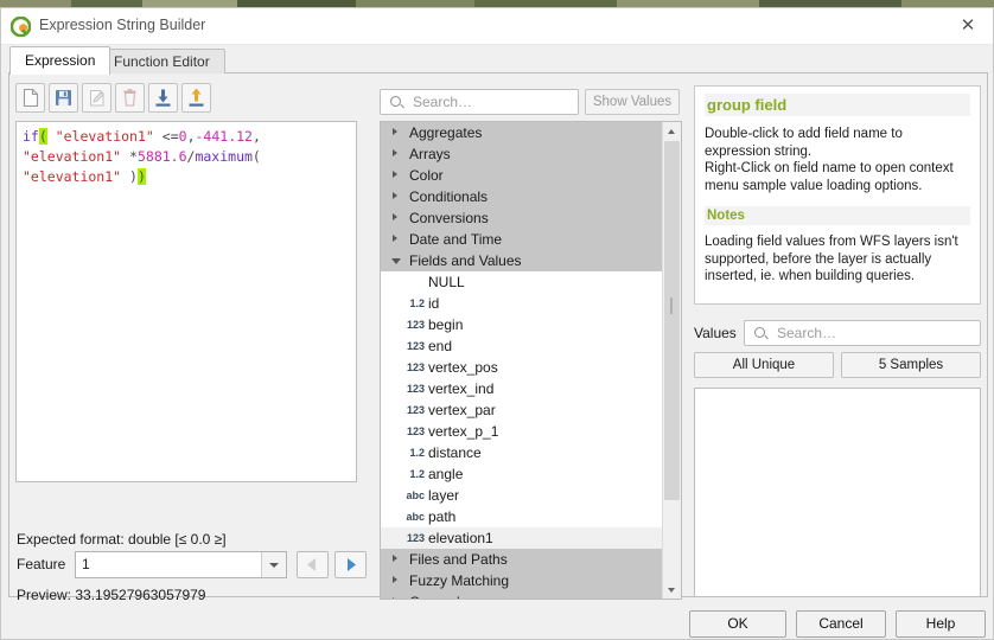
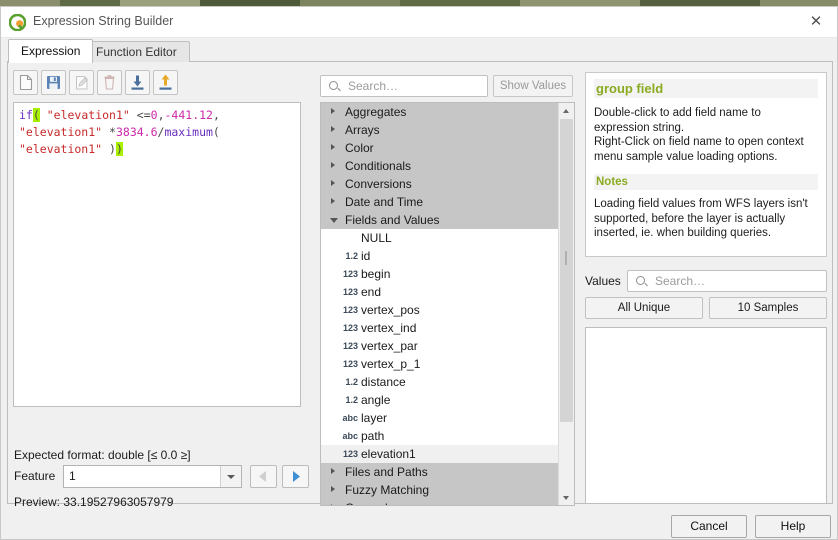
  Expression String Builder
  ✕
  Expression
  Function Editor
- if( "elevation1" <=0,-441.12, "elevation1" *5881.6/maximum( "elevation1" ))
+ if( "elevation1" <=0,-441.12, "elevation1" *3834.6/maximum( "elevation1" ))
  Expected format: double [≤ 0.0 ≥]
  Feature
  1
  Preview: 33.19527963057979
  Search…
  Show Values
  Aggregates
  Arrays
  Color
  Conditionals
  Conversions
  Date and Time
  Fields and Values
  NULL
  1.2
  id
  123
  begin
  123
  end
  123
  vertex_pos
  123
  vertex_ind
  123
  vertex_par
  123
  vertex_p_1
  1.2
  distance
  1.2
  angle
  abc
  layer
  abc
  path
  123
  elevation1
  Files and Paths
  Fuzzy Matching
  group field
  Double-click to add field name to expression string.
  Right-Click on field name to open context menu sample value loading options.
  Notes
  Loading field values from WFS layers isn't supported, before the layer is actually inserted, ie. when building queries.
  Values
  Search…
  All Unique
- 5 Samples
+ 10 Samples
- OK
  Cancel
  Help
